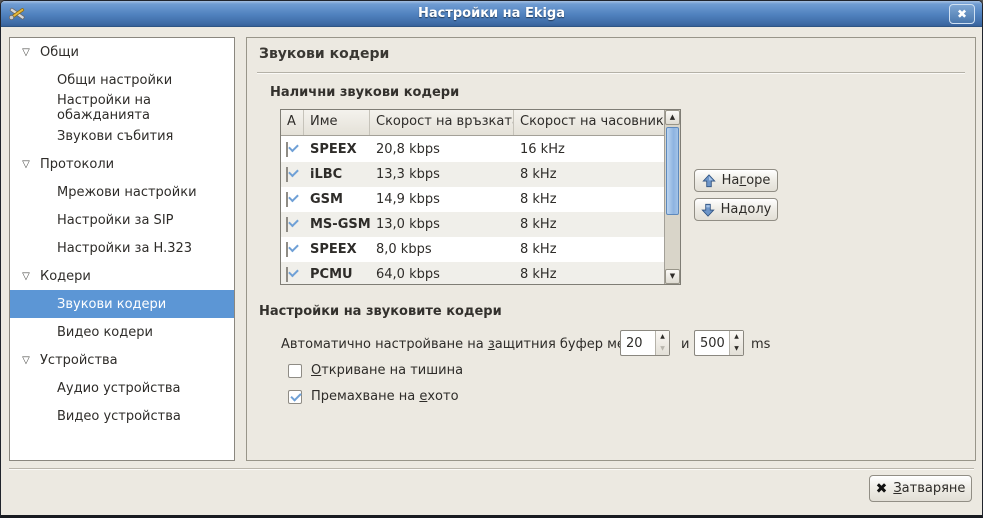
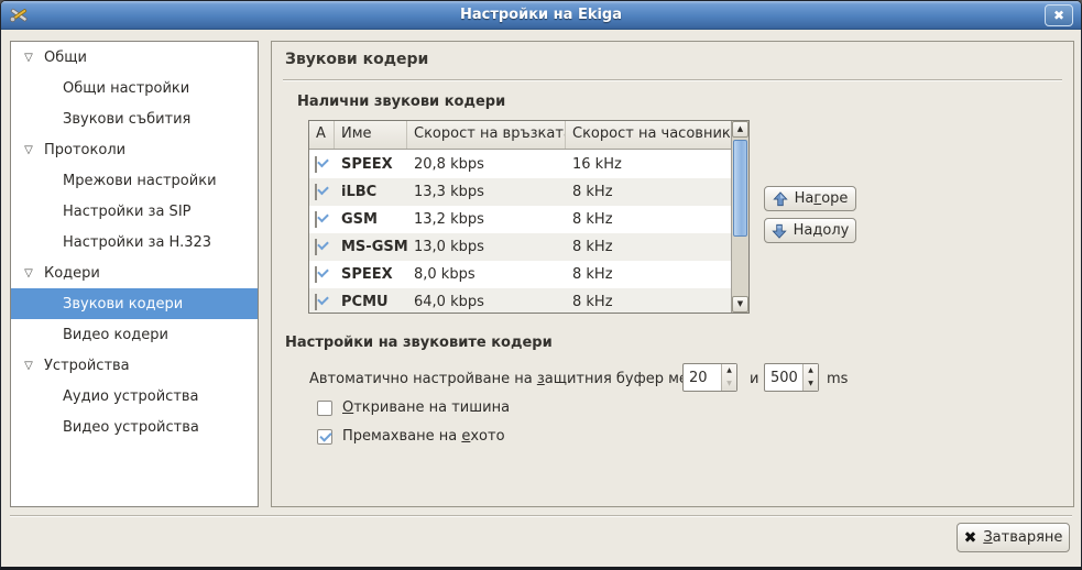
  Настройки на Ekiga
  ✖
  ▽
  Общи
  Общи настройки
- Настройки на обажданията
  Звукови събития
  ▽
  Протоколи
  Мрежови настройки
  Настройки за SIP
  Настройки за H.323
  ▽
  Кодери
  Звукови кодери
  Видео кодери
  ▽
  Устройства
  Аудио устройства
  Видео устройства
  Звукови кодери
  Налични звукови кодери
  А
  Име
  Скорост на връзкат
  Скорост на часовник
  SPEEX
  20,8 kbps
  16 kHz
  iLBC
  13,3 kbps
  8 kHz
  GSM
- 14,9 kbps
+ 13,2 kbps
  8 kHz
  MS-GSM
  13,0 kbps
  8 kHz
  SPEEX
  8,0 kbps
  8 kHz
  PCMU
  64,0 kbps
  8 kHz
  ▲
  ▼
  Нагоре
  Надолу
  Настройки на звуковите кодери
  Автоматично настройване на защитния буфер м
  20
  и
  500
  ms
  Откриване на тишина
  Премахване на ехото
  ✖
  Затваряне
